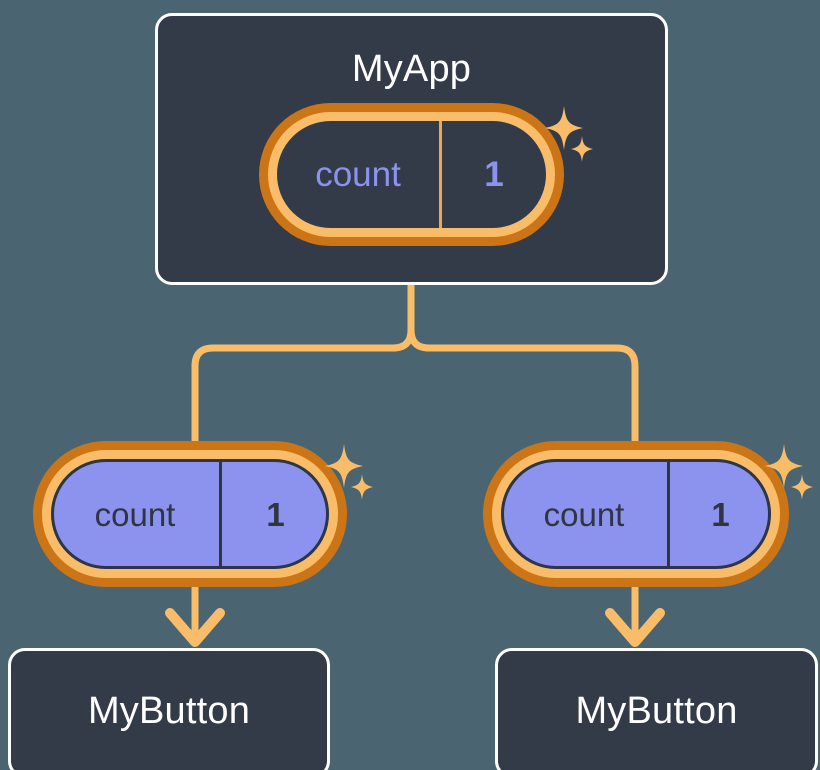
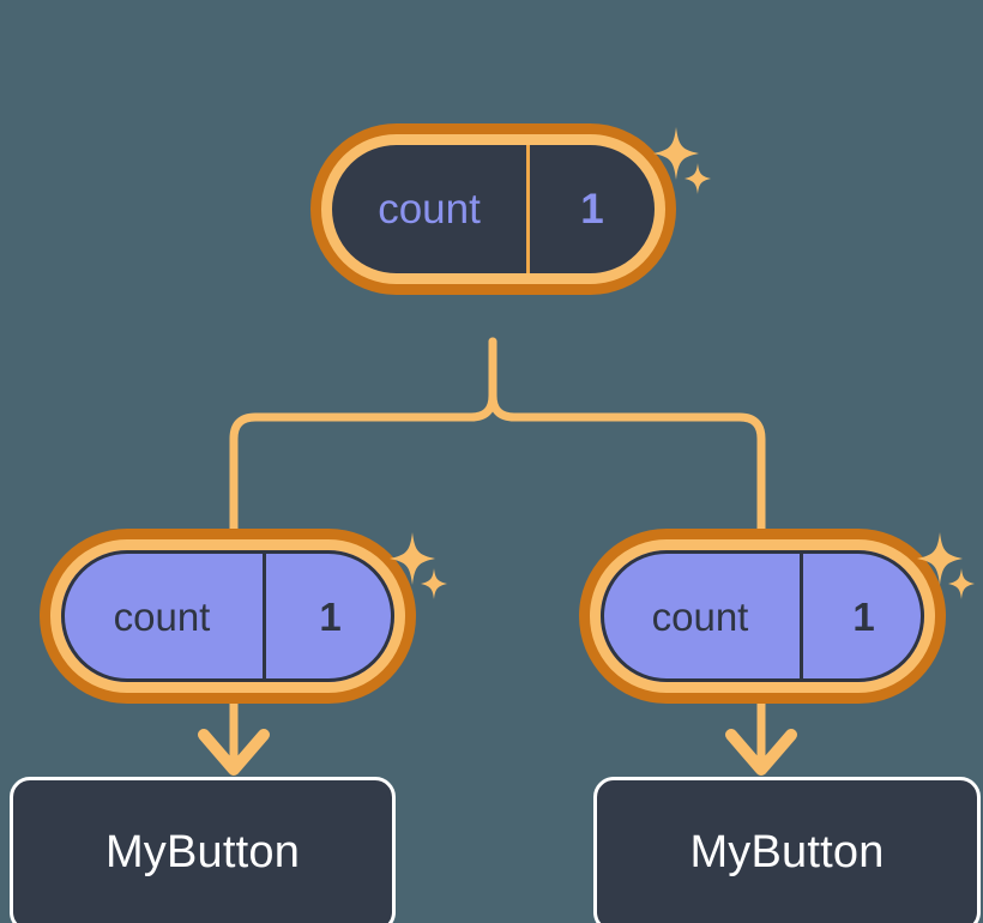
- MyApp
  count
  1
  count
  1
  MyButton
  count
  1
  MyButton
